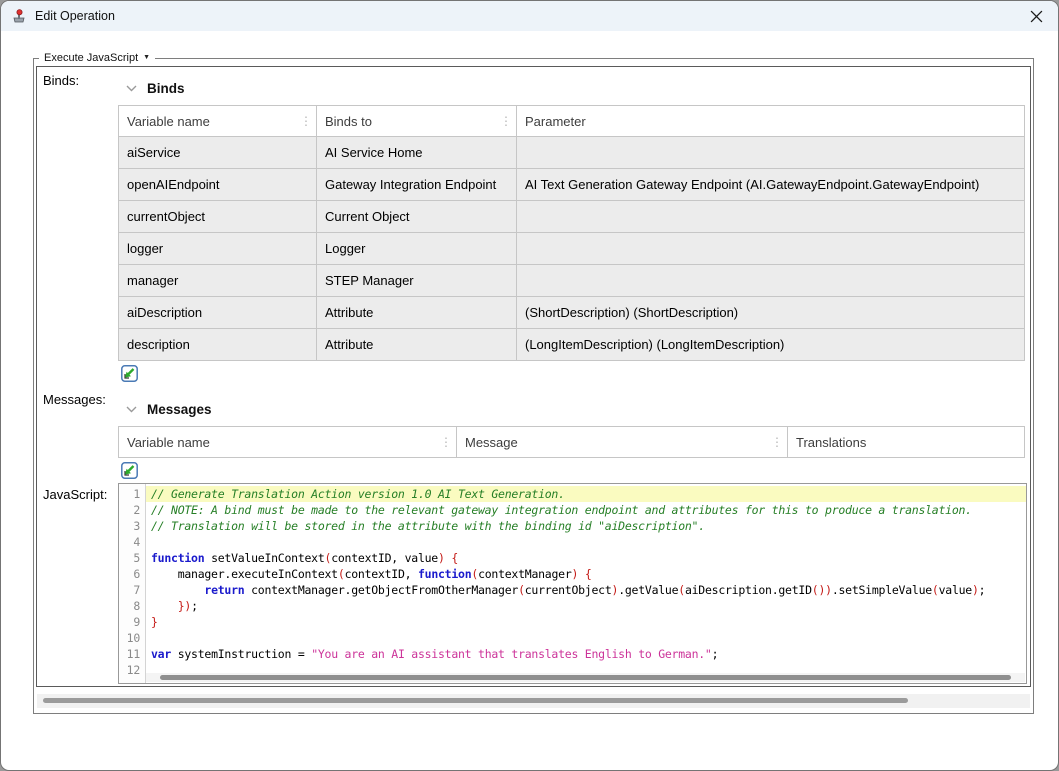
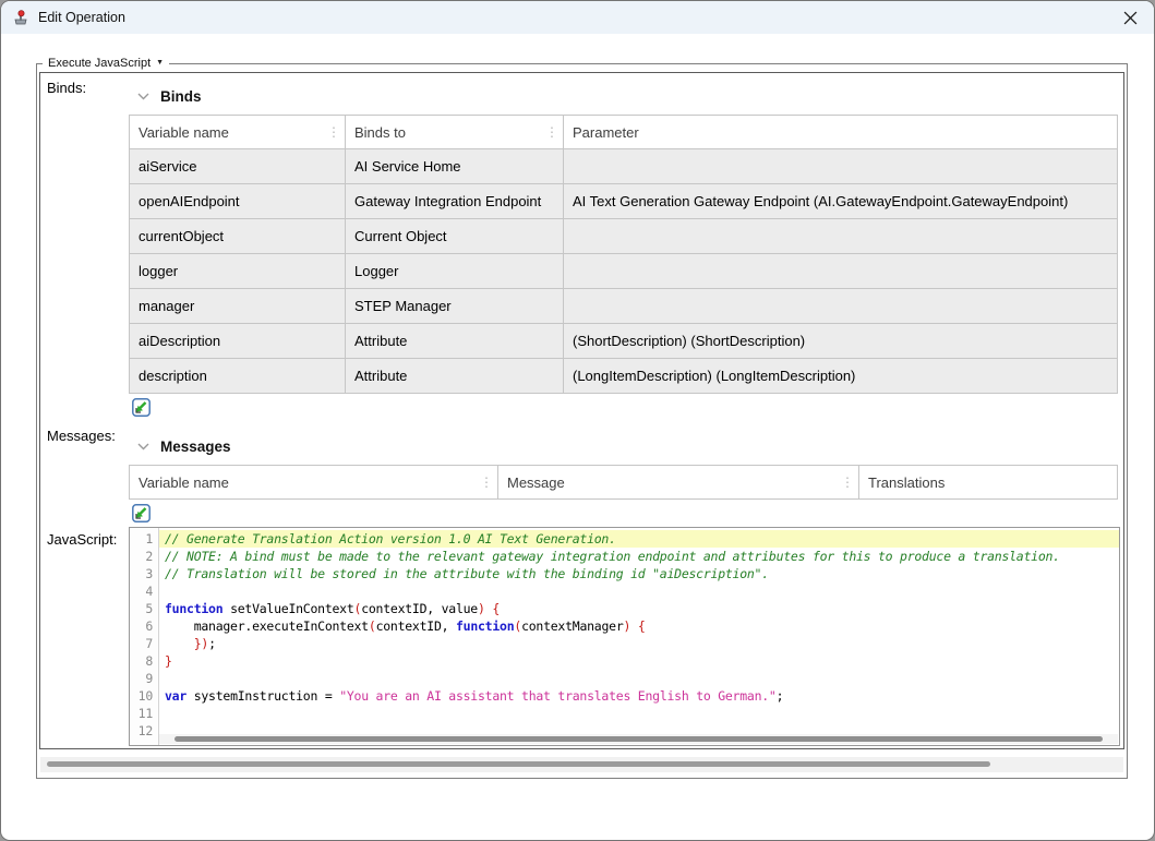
  Edit Operation
  Execute JavaScript
  Binds:
  Binds
  Variable name ⋮	Binds to ⋮	Parameter
  aiService	AI Service Home
  openAIEndpoint	Gateway Integration Endpoint	AI Text Generation Gateway Endpoint (AI.GatewayEndpoint.GatewayEndpoint)
  currentObject	Current Object
  logger	Logger
  manager	STEP Manager
  aiDescription	Attribute	(ShortDescription) (ShortDescription)
  description	Attribute	(LongItemDescription) (LongItemDescription)
  Messages:
  Messages
  Variable name ⋮	Message ⋮	Translations
  JavaScript:
  1
  2
  3
  4
  5
  6
  7
  8
  9
  10
  11
  12
  // Generate Translation Action version 1.0 AI Text Generation.
  // NOTE: A bind must be made to the relevant gateway integration endpoint and attributes for this to produce a translation.
  // Translation will be stored in the attribute with the binding id "aiDescription".
  function setValueInContext(contextID, value) {
  manager.executeInContext(contextID, function(contextManager) {
- return contextManager.getObjectFromOtherManager(currentObject).getValue(aiDescription.getID()).setSimpleValue(value);
  });
  }
  var systemInstruction = "You are an AI assistant that translates English to German.";
